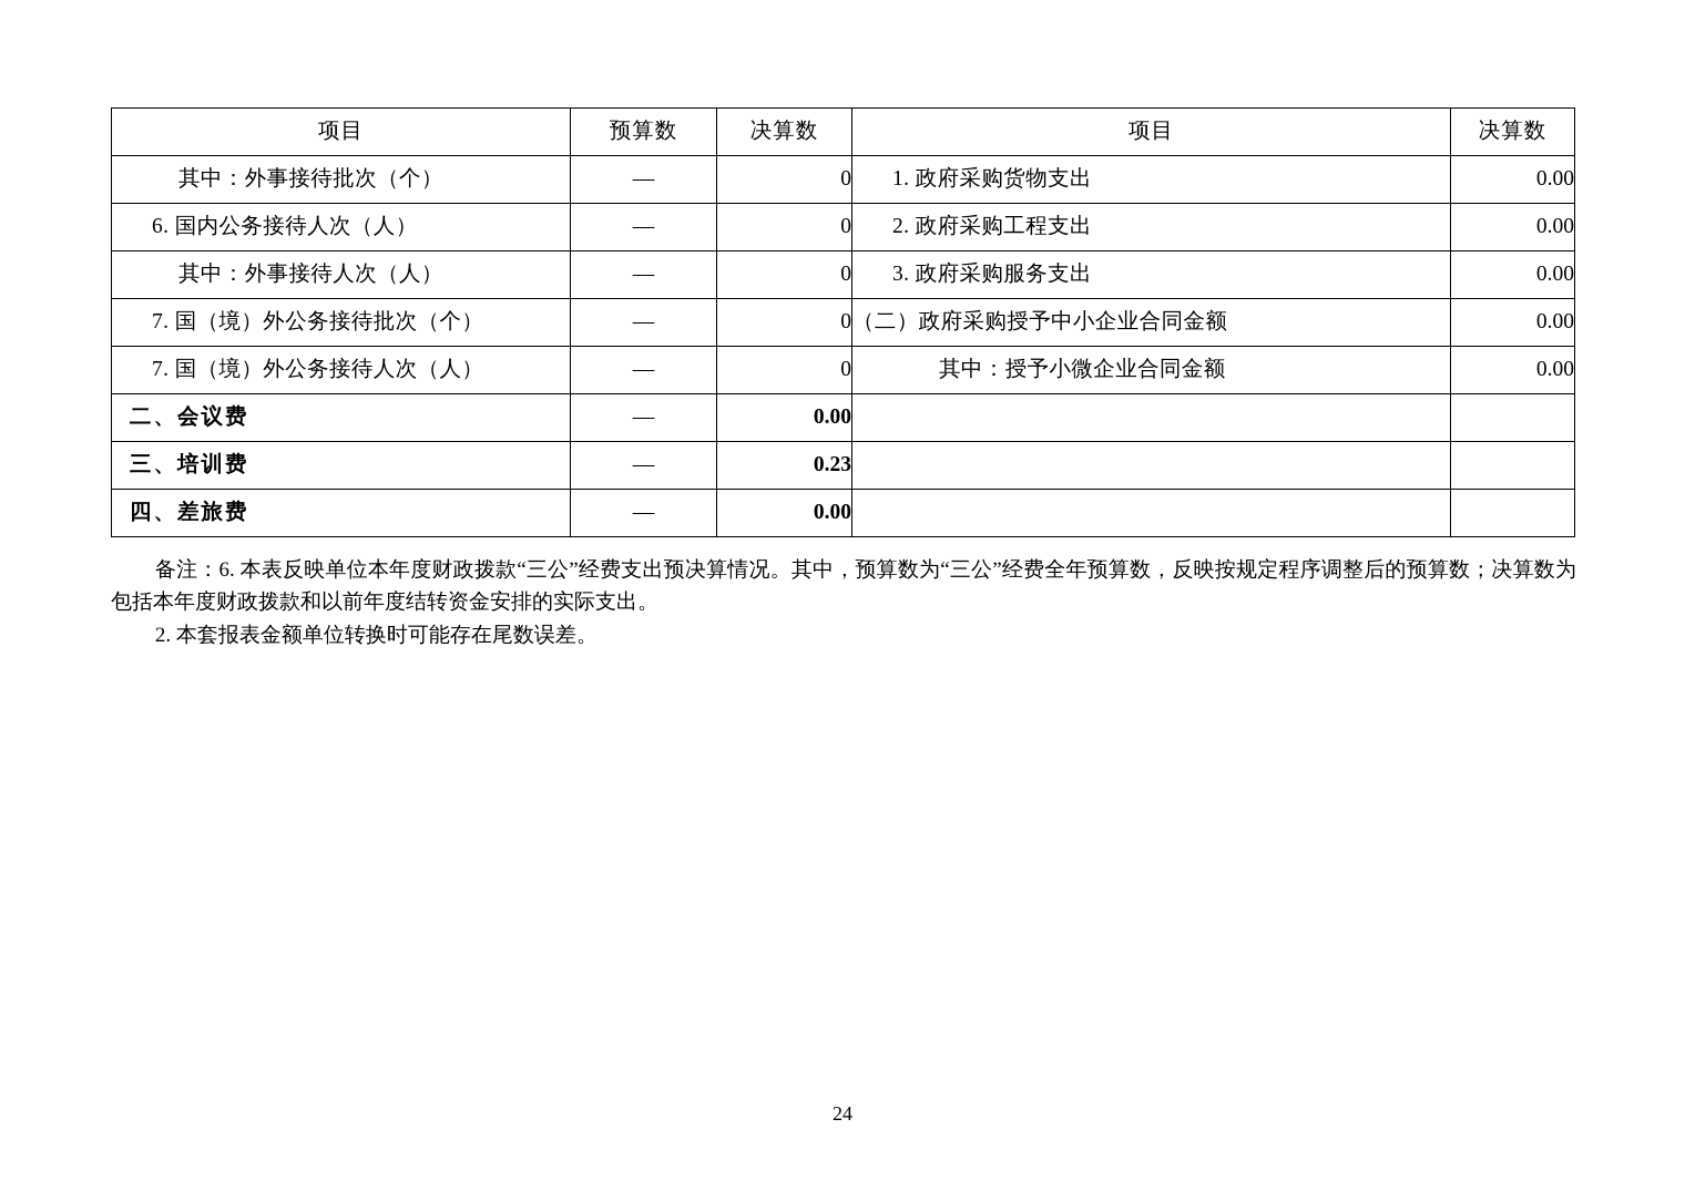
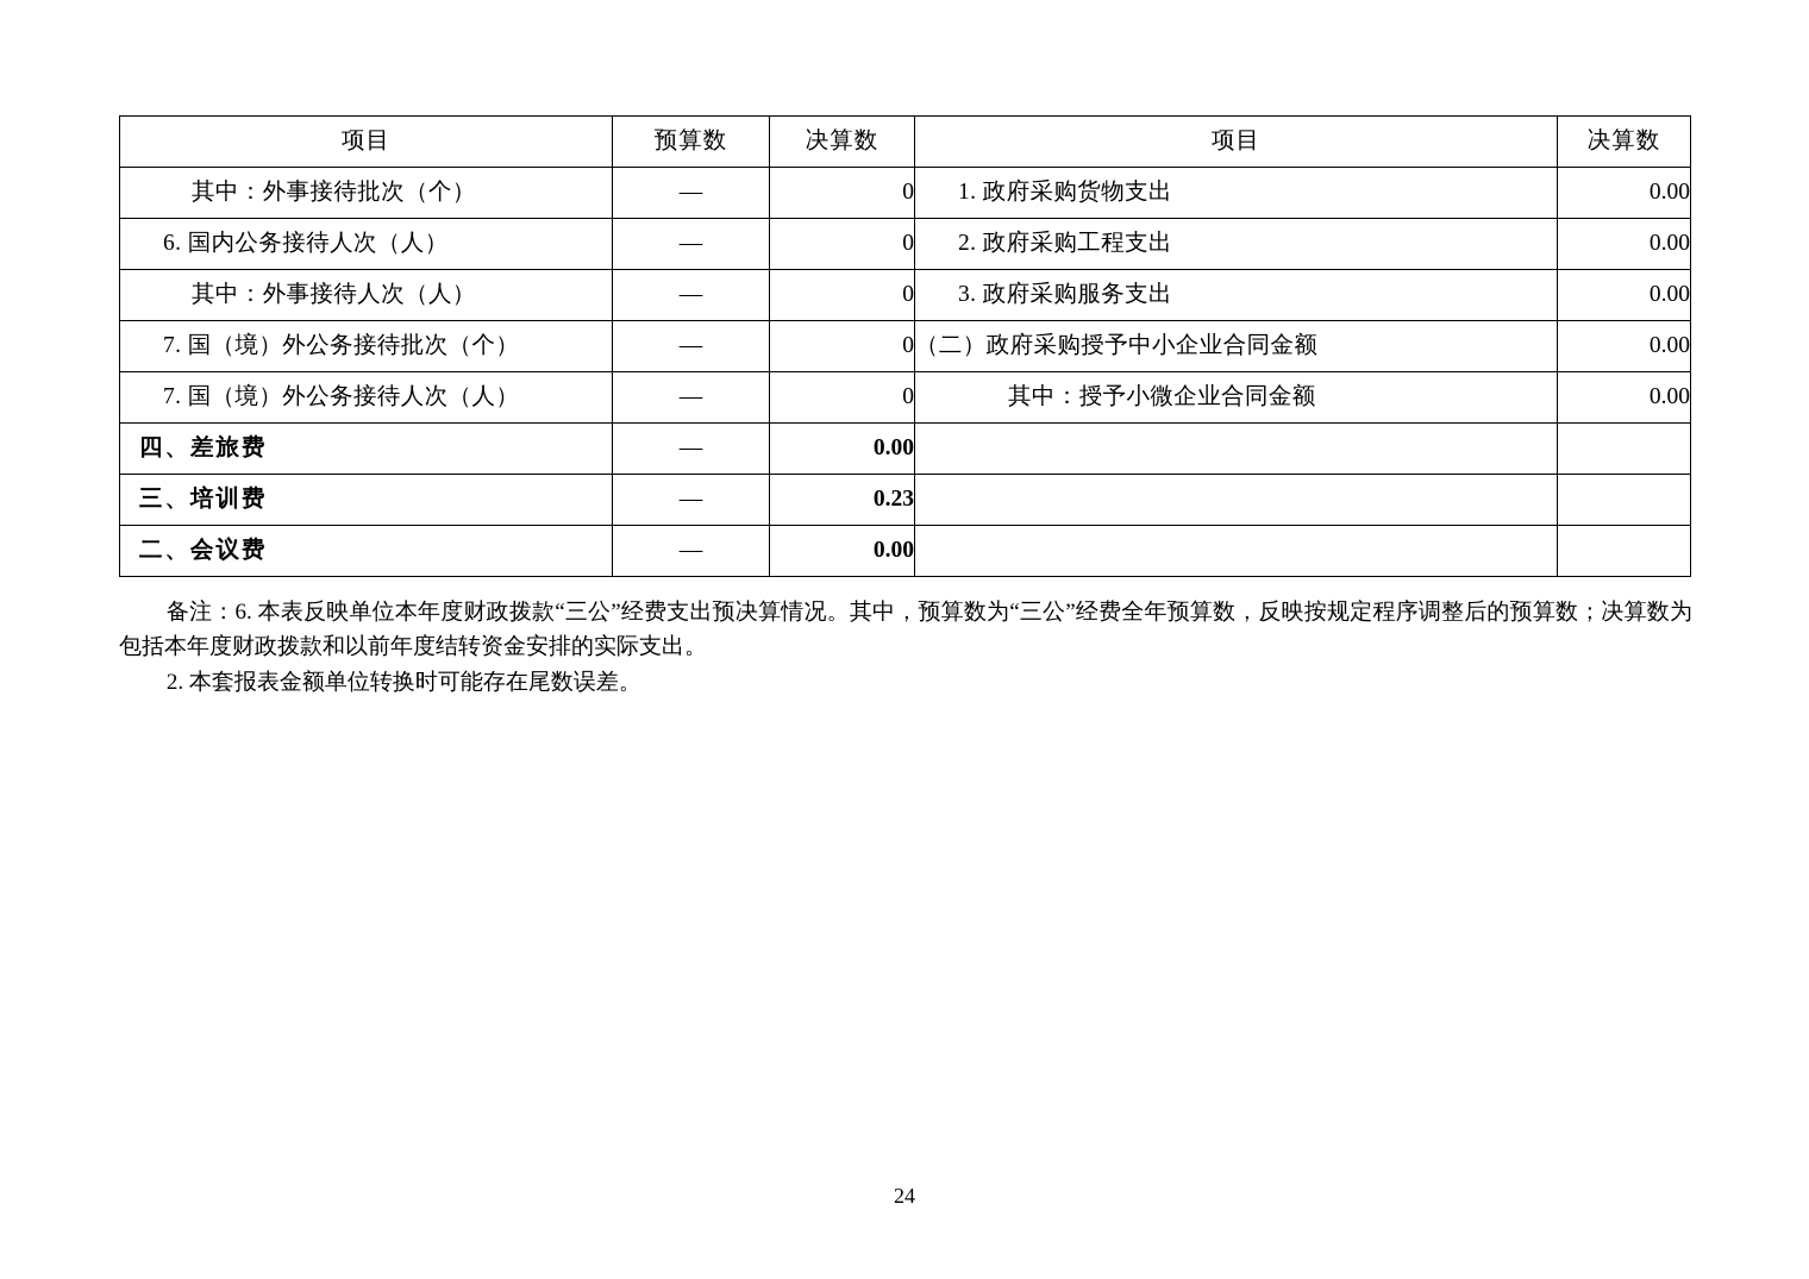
  项目	预算数	决算数	项目	决算数
  其中：外事接待批次（个）	—	0	1. 政府采购货物支出	0.00
  6. 国内公务接待人次（人）	—	0	2. 政府采购工程支出	0.00
  其中：外事接待人次（人）	—	0	3. 政府采购服务支出	0.00
  7. 国（境）外公务接待批次（个）	—	0	（二）政府采购授予中小企业合同金额	0.00
  7. 国（境）外公务接待人次（人）	—	0	其中：授予小微企业合同金额	0.00
- 二、会议费	—	0.00
+ 四、差旅费	—	0.00
  三、培训费	—	0.23
- 四、差旅费	—	0.00
+ 二、会议费	—	0.00
  备注：6. 本表反映单位本年度财政拨款“三公”经费支出预决算情况。其中，预算数为“三公”经费全年预算数，反映按规定程序调整后的预算数；决算数为包括本年度财政拨款和以前年度结转资金安排的实际支出。
  2. 本套报表金额单位转换时可能存在尾数误差。
  24
